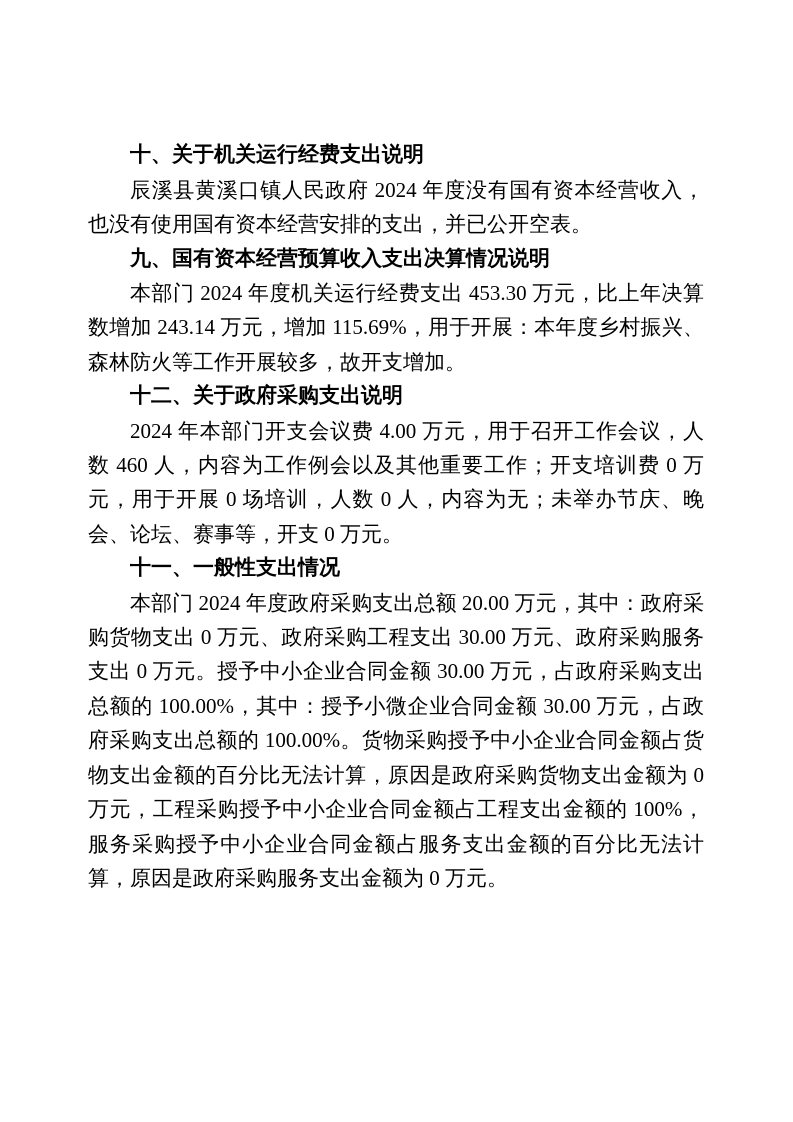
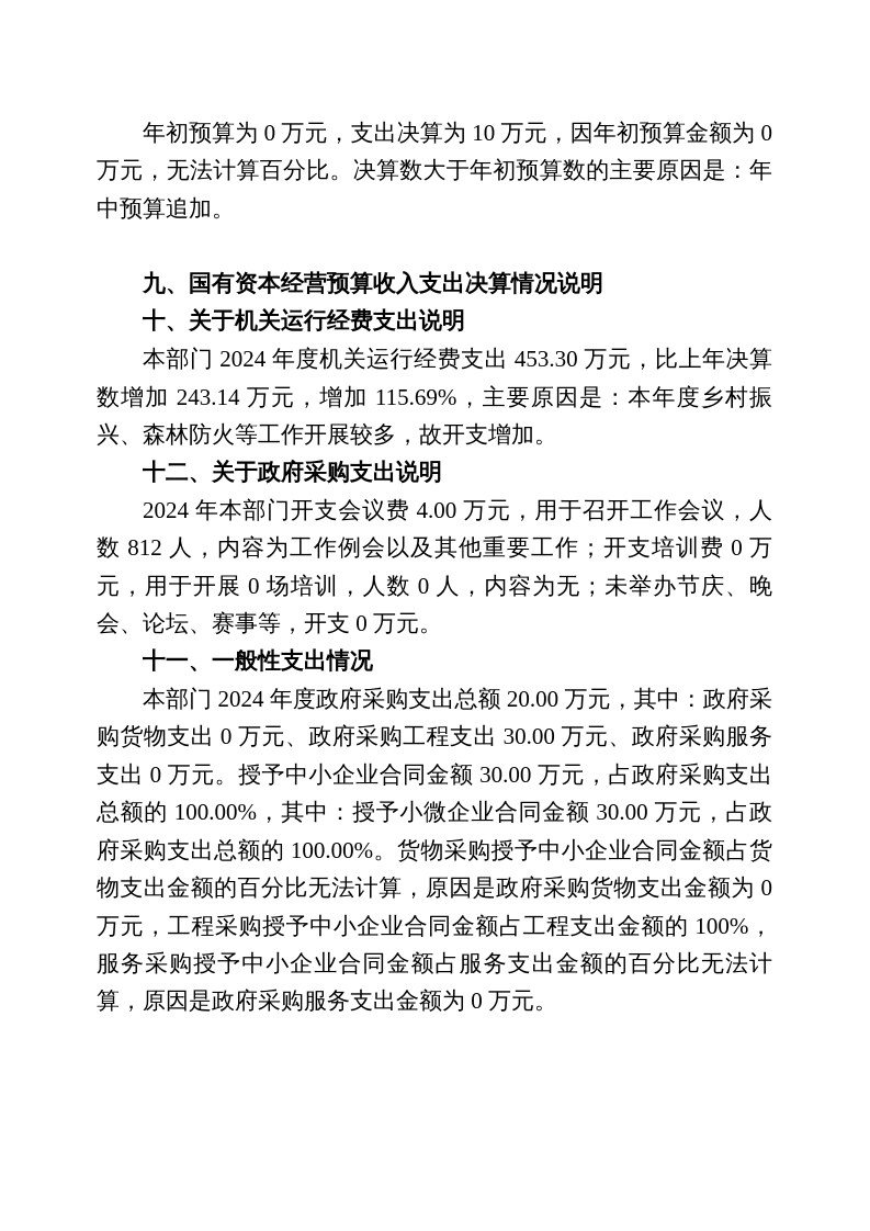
+ 年初预算为 0 万元，支出决算为 10 万元，因年初预算金额为 0 万元，无法计算百分比。决算数大于年初预算数的主要原因是：年中预算追加。
- 十、关于机关运行经费支出说明
+ 九、国有资本经营预算收入支出决算情况说明
- 辰溪县黄溪口镇人民政府 2024 年度没有国有资本经营收入，也没有使用国有资本经营安排的支出，并已公开空表。
- 九、国有资本经营预算收入支出决算情况说明
+ 十、关于机关运行经费支出说明
- 本部门 2024 年度机关运行经费支出 453.30 万元，比上年决算数增加 243.14 万元，增加 115.69%，用于开展：本年度乡村振兴、森林防火等工作开展较多，故开支增加。
+ 本部门 2024 年度机关运行经费支出 453.30 万元，比上年决算数增加 243.14 万元，增加 115.69%，主要原因是：本年度乡村振兴、森林防火等工作开展较多，故开支增加。
  十二、关于政府采购支出说明
- 2024 年本部门开支会议费 4.00 万元，用于召开工作会议，人数 460 人，内容为工作例会以及其他重要工作；开支培训费 0 万元，用于开展 0 场培训，人数 0 人，内容为无；未举办节庆、晚会、论坛、赛事等，开支 0 万元。
+ 2024 年本部门开支会议费 4.00 万元，用于召开工作会议，人数 812 人，内容为工作例会以及其他重要工作；开支培训费 0 万元，用于开展 0 场培训，人数 0 人，内容为无；未举办节庆、晚会、论坛、赛事等，开支 0 万元。
  十一、一般性支出情况
  本部门 2024 年度政府采购支出总额 20.00 万元，其中：政府采购货物支出 0 万元、政府采购工程支出 30.00 万元、政府采购服务支出 0 万元。授予中小企业合同金额 30.00 万元，占政府采购支出总额的 100.00%，其中：授予小微企业合同金额 30.00 万元，占政府采购支出总额的 100.00%。货物采购授予中小企业合同金额占货物支出金额的百分比无法计算，原因是政府采购货物支出金额为 0 万元，工程采购授予中小企业合同金额占工程支出金额的 100%，服务采购授予中小企业合同金额占服务支出金额的百分比无法计算，原因是政府采购服务支出金额为 0 万元。
